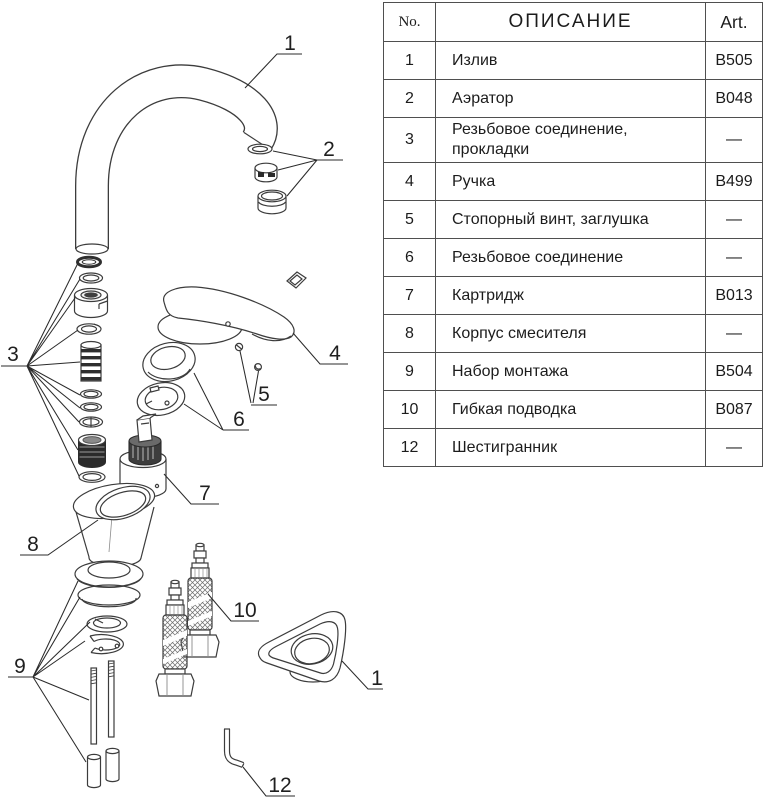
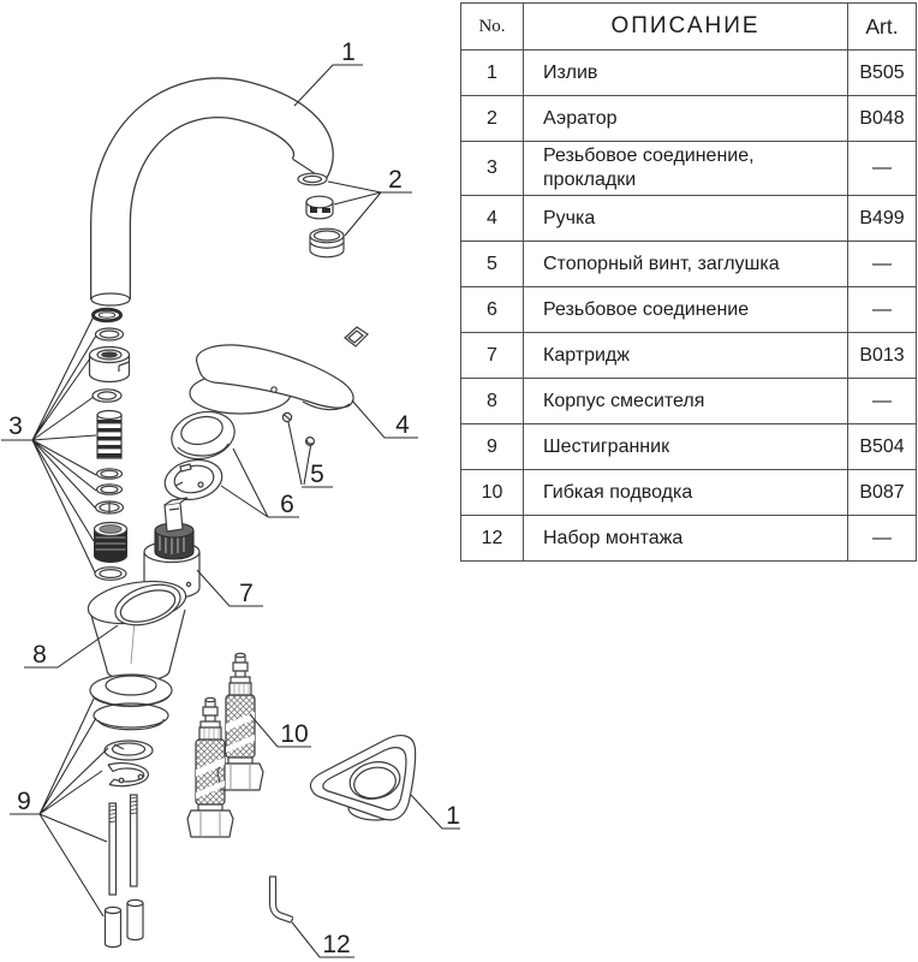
  1
  2
  3
  4
  5
  6
  7
  8
  9
  10
  12
  No.	ОПИСАНИЕ	Art.
  1	Излив	B505
  2	Аэратор	B048
  3	Резьбовое соединение, прокладки	—
  4	Ручка	B499
  5	Стопорный винт, заглушка	—
  6	Резьбовое соединение	—
  7	Картридж	B013
  8	Корпус смесителя	—
- 9	Набор монтажа	B504
+ 9	Шестигранник	B504
  10	Гибкая подводка	B087
- 12	Шестигранник	—
+ 12	Набор монтажа	—
